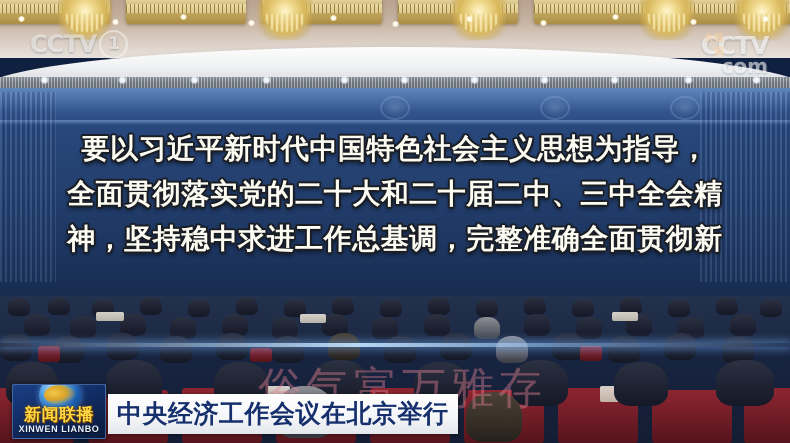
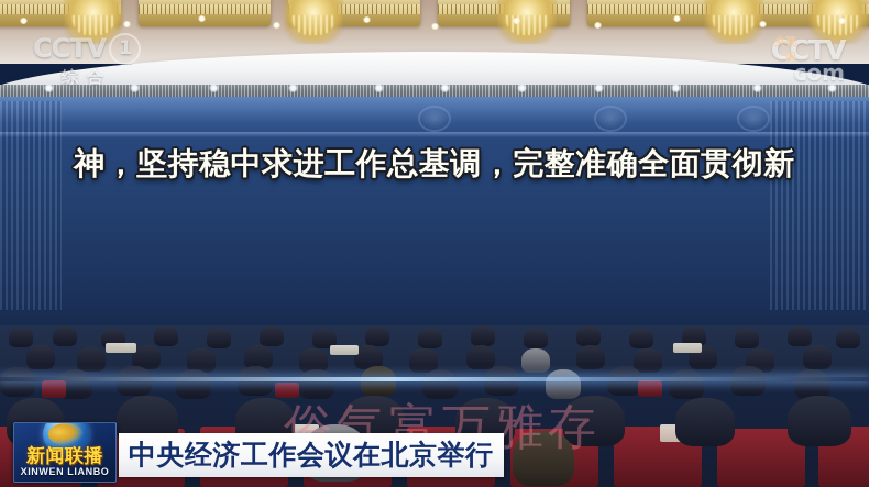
- 要以习近平新时代中国特色社会主义思想为指导，
- 全面贯彻落实党的二十大和二十届二中、三中全会精
  神，坚持稳中求进工作总基调，完整准确全面贯彻新
  CCTV 1
+ 综合
  央视网
  CCTV
  com
  俗气富万雅存
  新闻联播
  XINWEN LIANBO
  中央经济工作会议在北京举行
